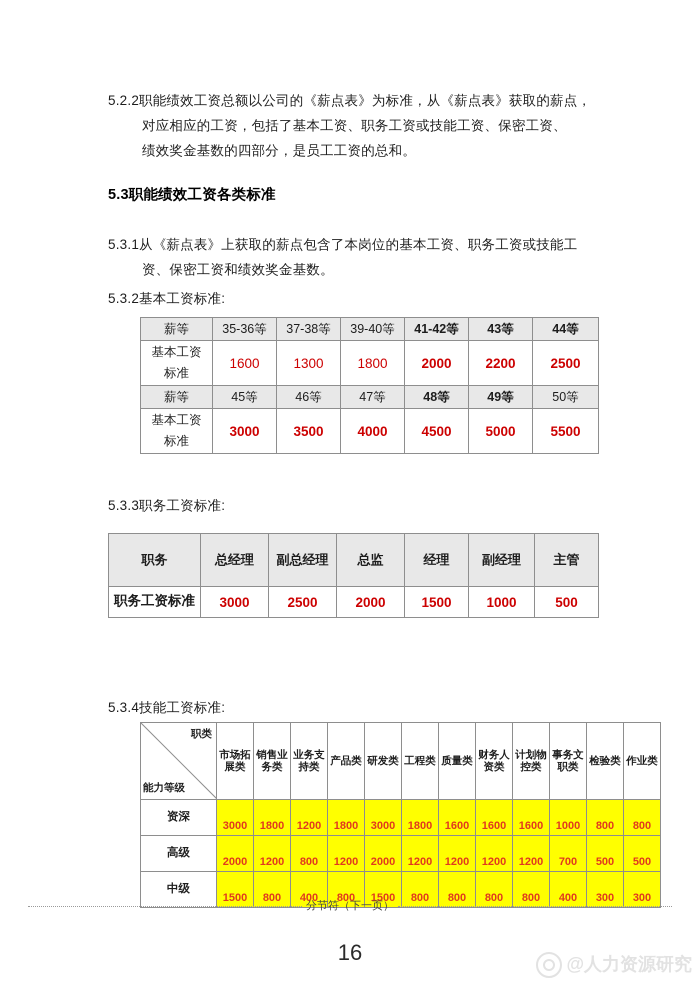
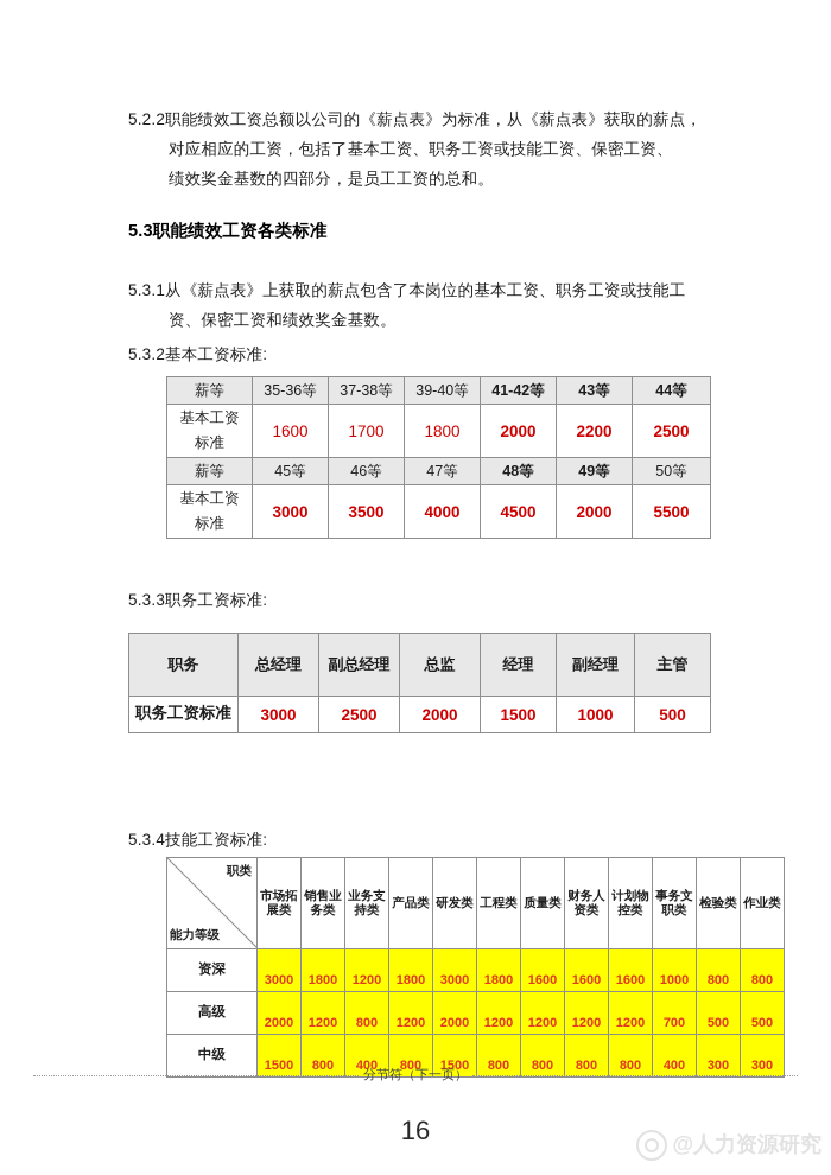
  5.2.2职能绩效工资总额以公司的《薪点表》为标准，从《薪点表》获取的薪点，
  对应相应的工资，包括了基本工资、职务工资或技能工资、保密工资、
  绩效奖金基数的四部分，是员工工资的总和。
  5.3职能绩效工资各类标准
  5.3.1从《薪点表》上获取的薪点包含了本岗位的基本工资、职务工资或技能工
  资、保密工资和绩效奖金基数。
  5.3.2基本工资标准:
  薪等	35-36等	37-38等	39-40等	41-42等	43等	44等
- 基本工资 标准	1600	1300	1800	2000	2200	2500
+ 基本工资 标准	1600	1700	1800	2000	2200	2500
  薪等	45等	46等	47等	48等	49等	50等
- 基本工资 标准	3000	3500	4000	4500	5000	5500
+ 基本工资 标准	3000	3500	4000	4500	2000	5500
  5.3.3职务工资标准:
  职务	总经理	副总经理	总监	经理	副经理	主管
  职务工资标准	3000	2500	2000	1500	1000	500
  5.3.4技能工资标准:
  职类 能力等级	市场拓展类	销售业务类	业务支持类	产品类	研发类	工程类	质量类	财务人资类	计划物控类	事务文职类	检验类	作业类
  资深	3000	1800	1200	1800	3000	1800	1600	1600	1600	1000	800	800
  高级	2000	1200	800	1200	2000	1200	1200	1200	1200	700	500	500
  中级	1500	800	400	800	1500	800	800	800	800	400	300	300
  分节符（下一页）
  16
  @人力资源研究
